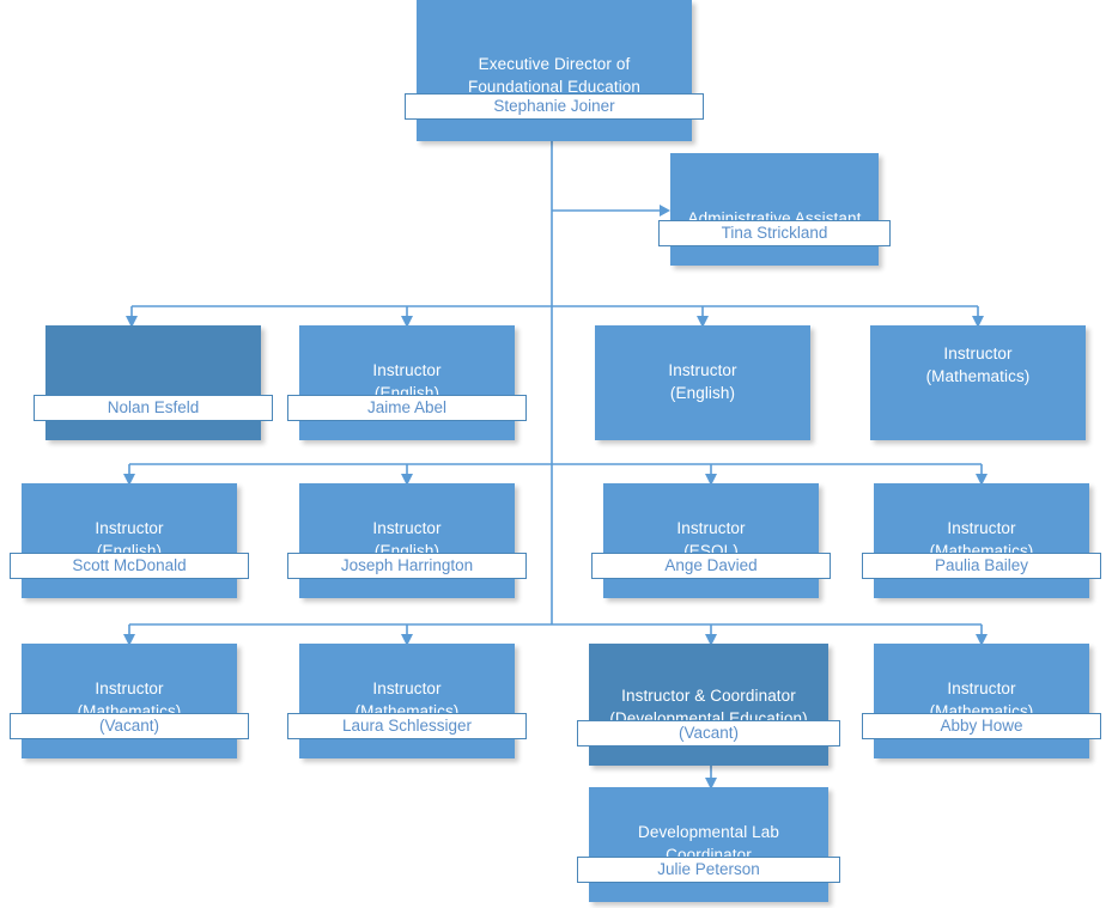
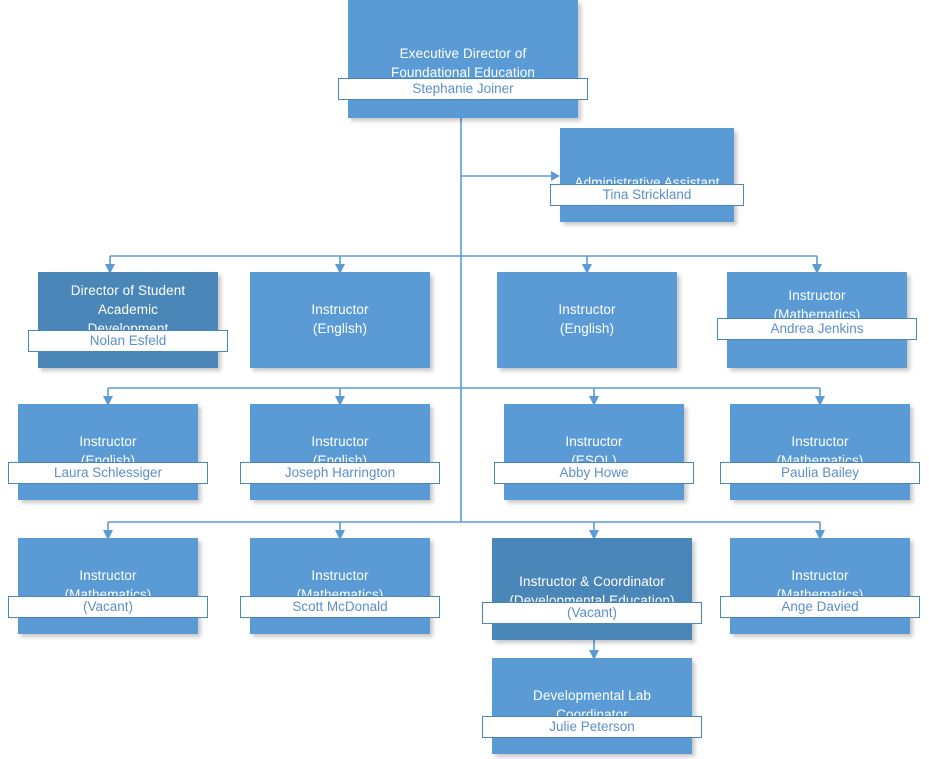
  Executive Director of
  Foundational Education
  Stephanie Joiner
  Administrative Assistant
  Tina Strickland
+ Director of Student
+ Academic
+ Development
  Nolan Esfeld
  Instructor
  (English)
- Jaime Abel
  Instructor
  (English)
  Instructor
  (Mathematics)
+ Andrea Jenkins
  Instructor
  (English)
- Scott McDonald
+ Laura Schlessiger
  Instructor
  (English)
  Joseph Harrington
  Instructor
  (ESOL)
- Ange Davied
+ Abby Howe
  Instructor
  (Mathematics)
  Paulia Bailey
  Instructor
  (Mathematics)
  (Vacant)
  Instructor
  (Mathematics)
- Laura Schlessiger
+ Scott McDonald
  Instructor & Coordinator
  (Developmental Education)
  (Vacant)
  Instructor
  (Mathematics)
- Abby Howe
+ Ange Davied
  Developmental Lab
  Coordinator
  Julie Peterson
